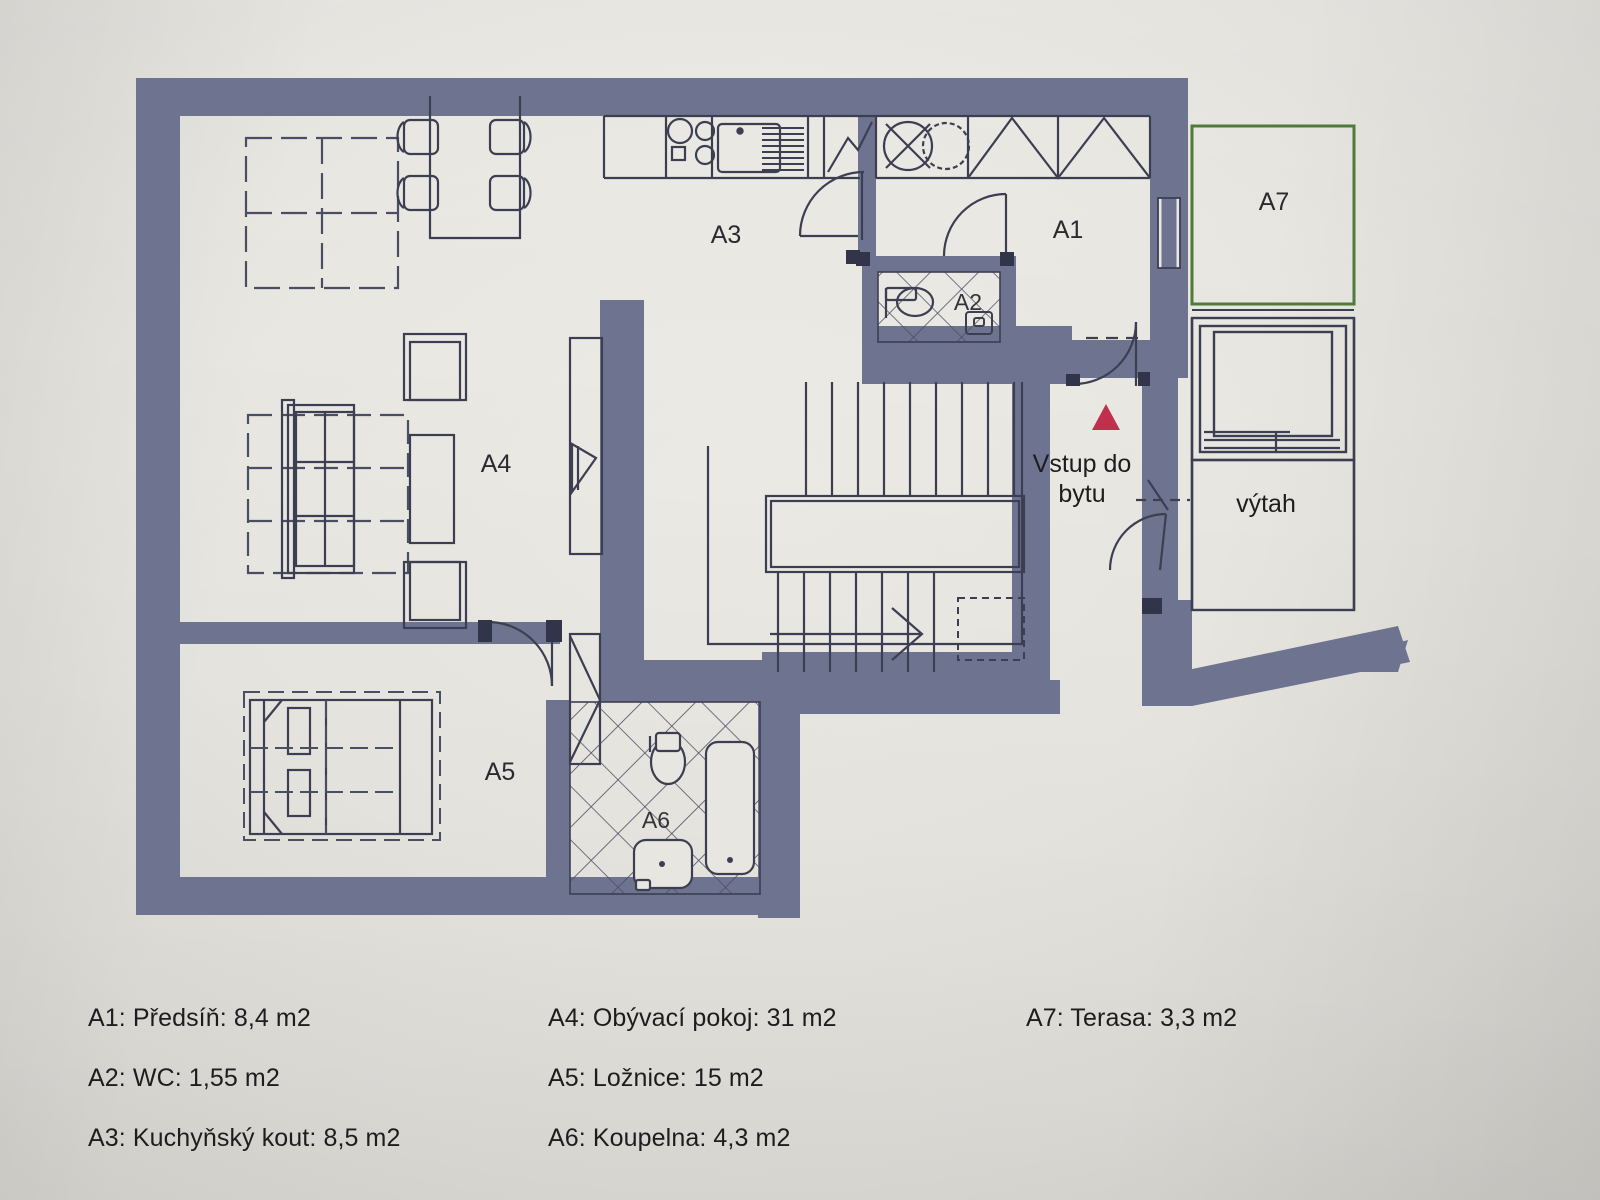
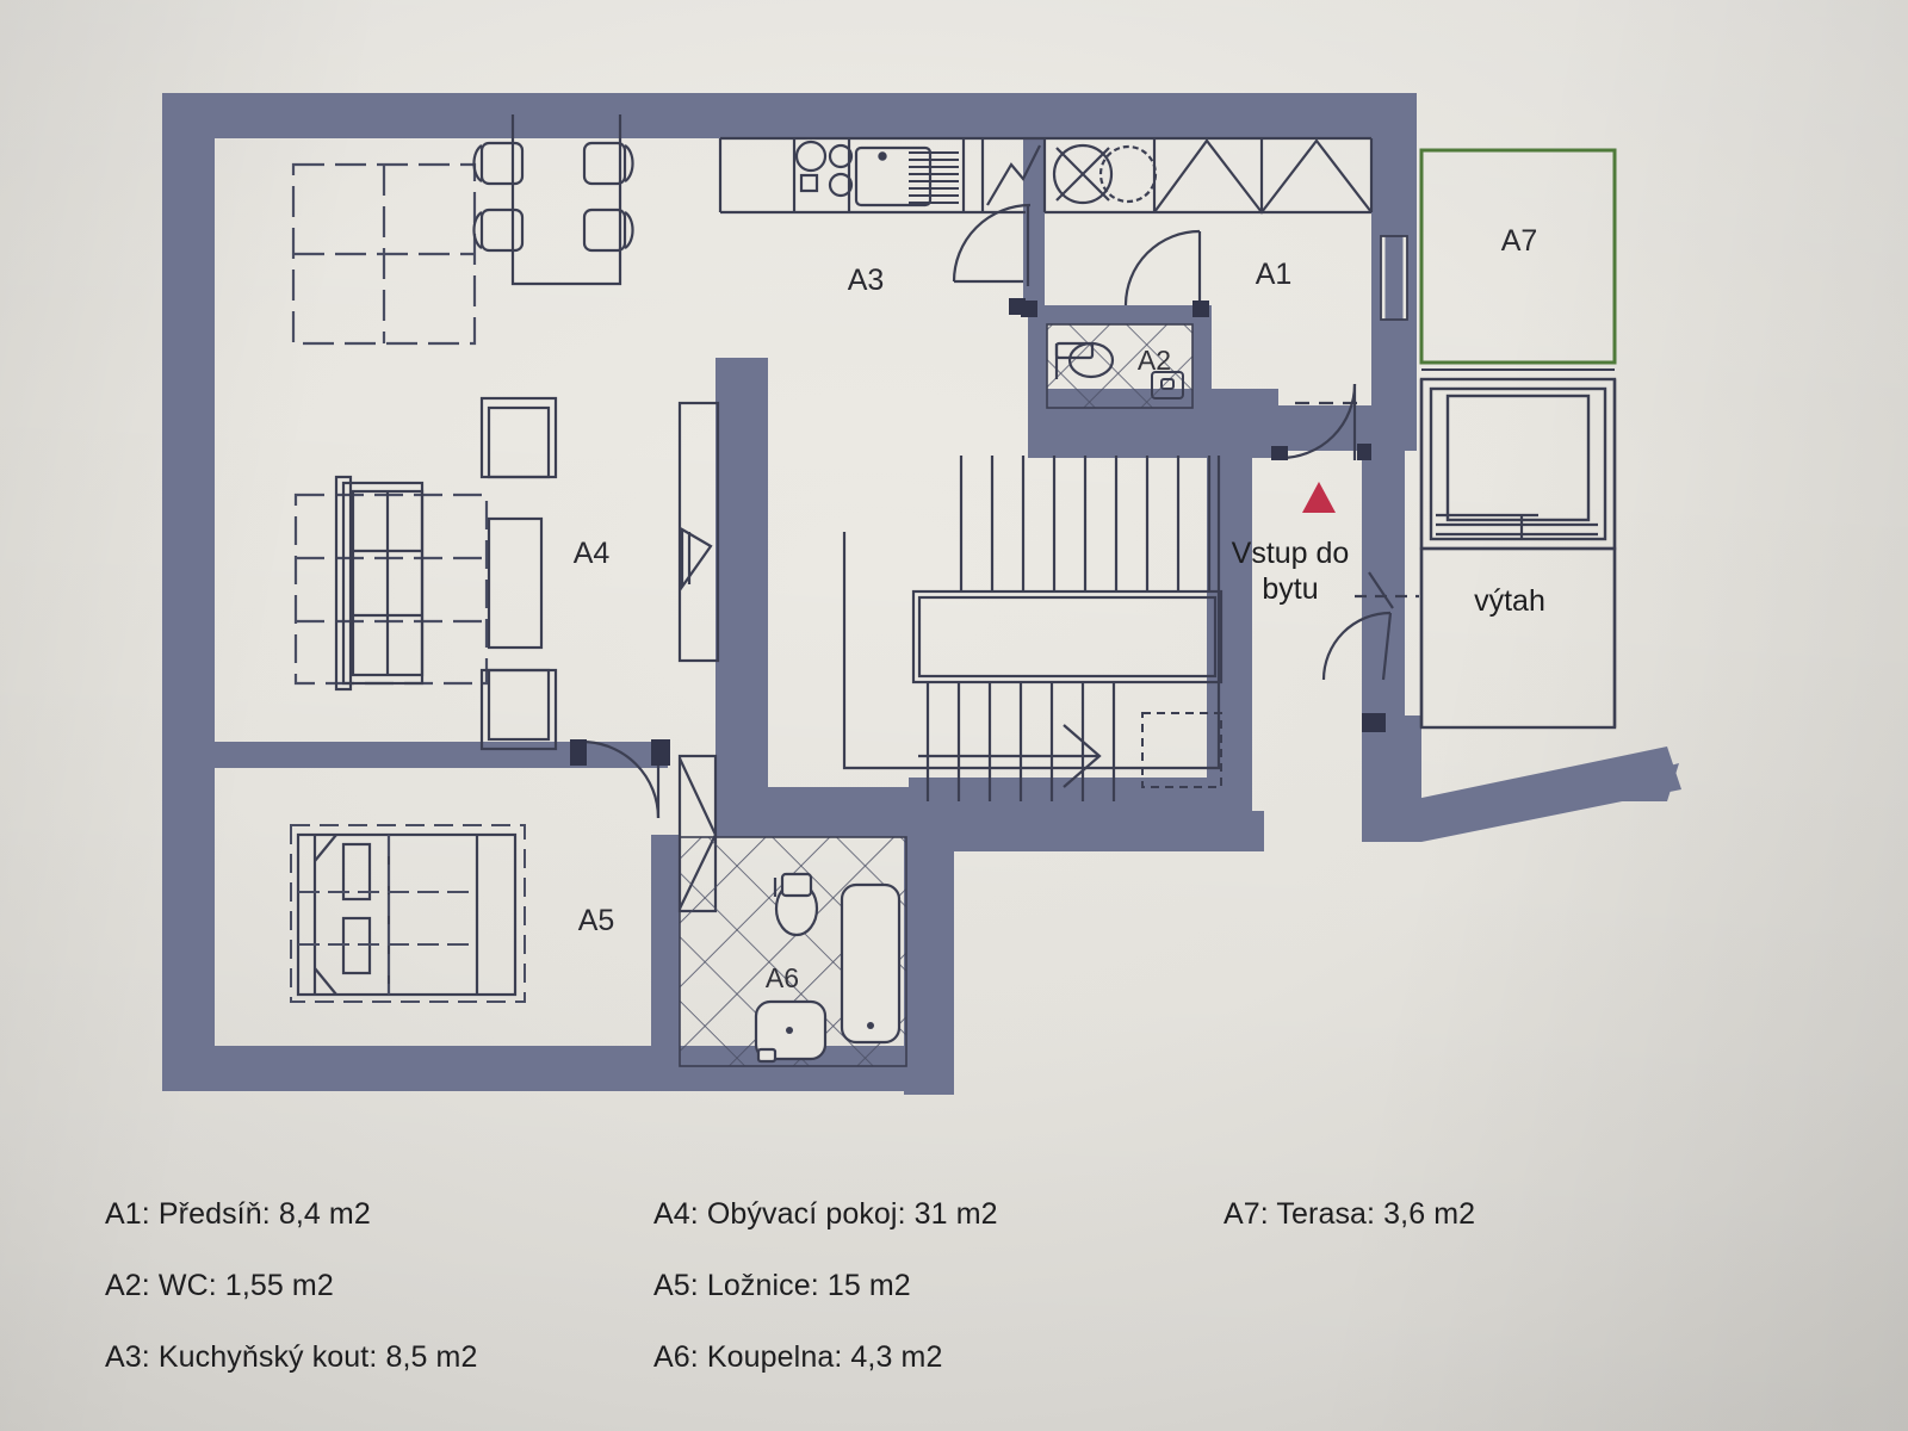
  A7
  A3
  A1
  A2
  Vstup do
  bytu
  výtah
  A4
  A5
  A6
  A1: Předsíň: 8,4 m2
  A4: Obývací pokoj: 31 m2
- A7: Terasa: 3,3 m2
+ A7: Terasa: 3,6 m2
  A2: WC: 1,55 m2
  A5: Ložnice: 15 m2
  A3: Kuchyňský kout: 8,5 m2
  A6: Koupelna: 4,3 m2
